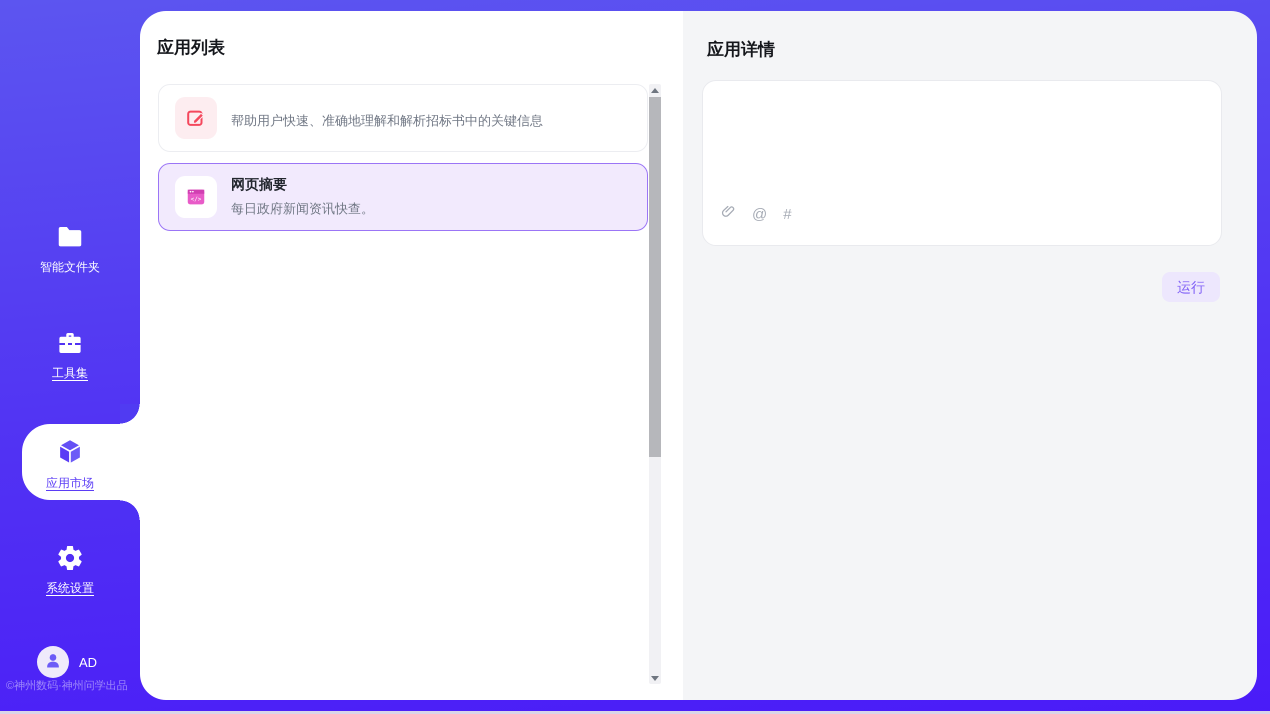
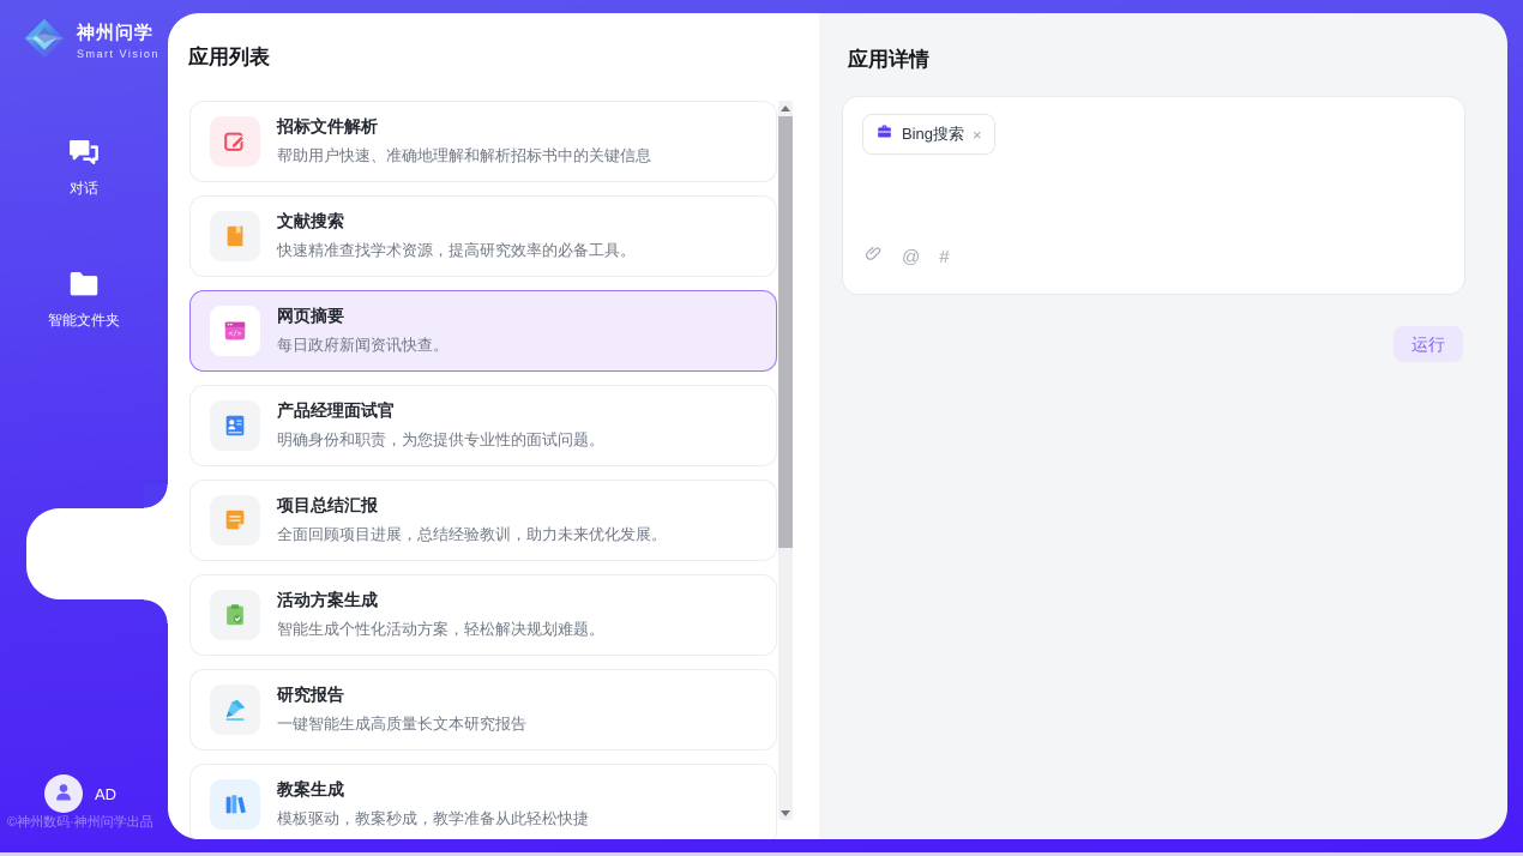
+ 神州问学
+ Smart Vision
+ 对话
  智能文件夹
- 工具集
- 应用市场
- 系统设置
  AD
  ©神州数码·神州问学出品
  应用列表
+ 招标文件解析
  帮助用户快速、准确地理解和解析招标书中的关键信息
+ 文献搜索
+ 快速精准查找学术资源，提高研究效率的必备工具。
  网页摘要
  每日政府新闻资讯快查。
+ 产品经理面试官
+ 明确身份和职责，为您提供专业性的面试问题。
+ 项目总结汇报
+ 全面回顾项目进展，总结经验教训，助力未来优化发展。
+ 活动方案生成
+ 智能生成个性化活动方案，轻松解决规划难题。
+ 研究报告
+ 一键智能生成高质量长文本研究报告
+ 教案生成
+ 模板驱动，教案秒成，教学准备从此轻松快捷
  应用详情
+ Bing搜索
+ ×
  @
  #
  运行
